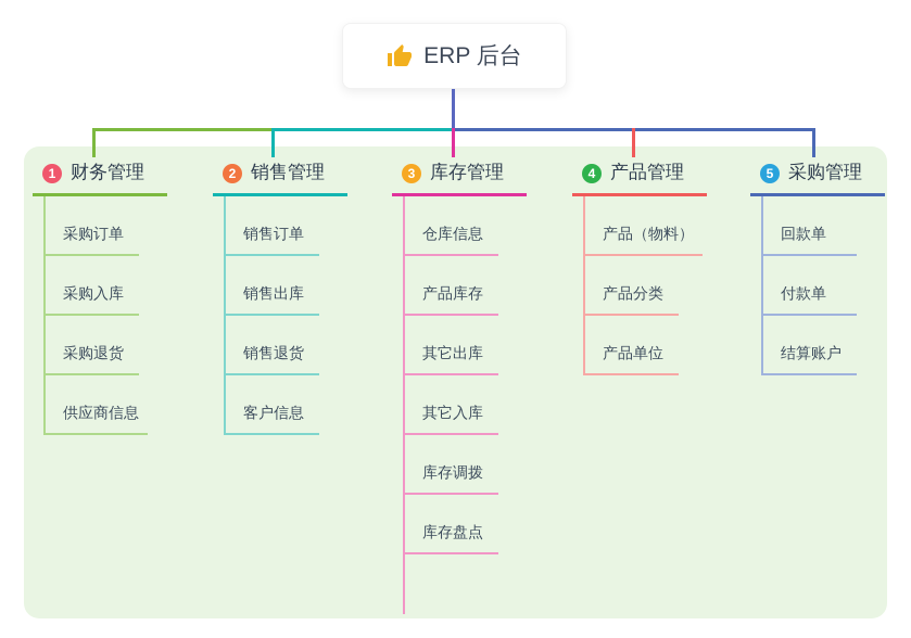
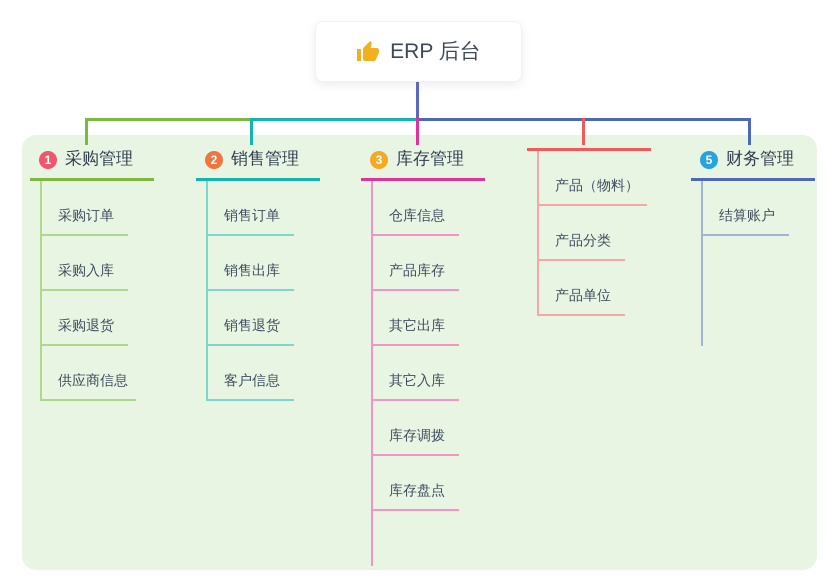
  ERP 后台
  1
- 财务管理
+ 采购管理
  采购订单
  采购入库
  采购退货
  供应商信息
  2
  销售管理
  销售订单
  销售出库
  销售退货
  客户信息
  3
  库存管理
  仓库信息
  产品库存
  其它出库
  其它入库
  库存调拨
  库存盘点
- 4
- 产品管理
  产品（物料）
  产品分类
  产品单位
  5
- 采购管理
+ 财务管理
- 回款单
- 付款单
  结算账户
